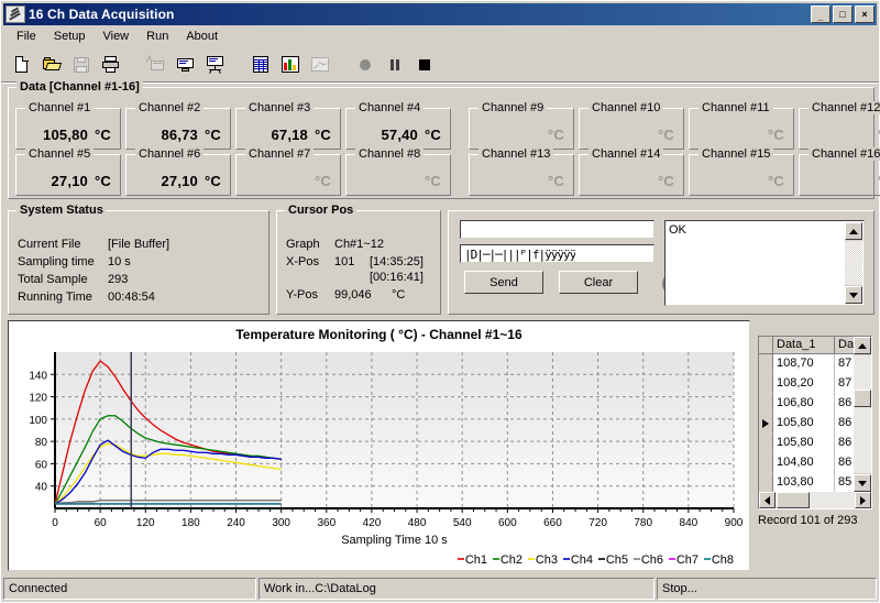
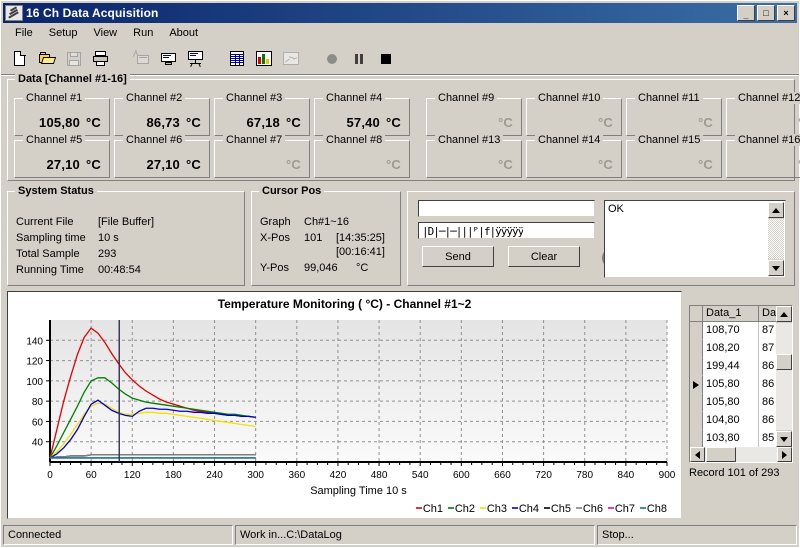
  16 Ch Data Acquisition
  _
  □
  ×
  File
  Setup
  View
  Run
  About
  Data [Channel #1-16]
  Channel #1
  105,80 °C
  Channel #2
  86,73 °C
  Channel #3
  67,18 °C
  Channel #4
  57,40 °C
  Channel #9
  °C
  Channel #10
  °C
  Channel #11
  °C
  Channel #12
  Channel #5
  27,10 °C
  Channel #6
  27,10 °C
  Channel #7
  °C
  Channel #8
  °C
  Channel #13
  °C
  Channel #14
  °C
  Channel #15
  °C
  Channel #16
  System Status
  Current File
  [File Buffer]
  Sampling time
  10 s
  Total Sample
  293
  Running Time
  00:48:54
  Cursor Pos
  Graph
- Ch#1~12
+ Ch#1~16
  X-Pos
  101
  [14:35:25]
  [00:16:41]
  Y-Pos
  99,046
  °C
  |D|─|─|||ᴾ|f|ÿÿÿÿÿ
  Send
  Clear
  OK
- Temperature Monitoring ( °C) - Channel #1~16
+ Temperature Monitoring ( °C) - Channel #1~2
  0
  60
  120
  180
  240
  300
  360
  420
  480
  540
  600
  660
  720
  780
  840
  900
  40
  60
  80
  100
  120
  140
  Sampling Time 10 s
  Ch8
  Ch7
  Ch6
  Ch5
  Ch4
  Ch3
  Ch2
  Ch1
  Data_1
  Da
  108,70
  87
  108,20
  87
- 106,80
+ 199,44
  86
  105,80
  86
  105,80
  86
  104,80
  86
  103,80
  85
  Record 101 of 293
  Connected
  Work in...C:\DataLog
  Stop...
